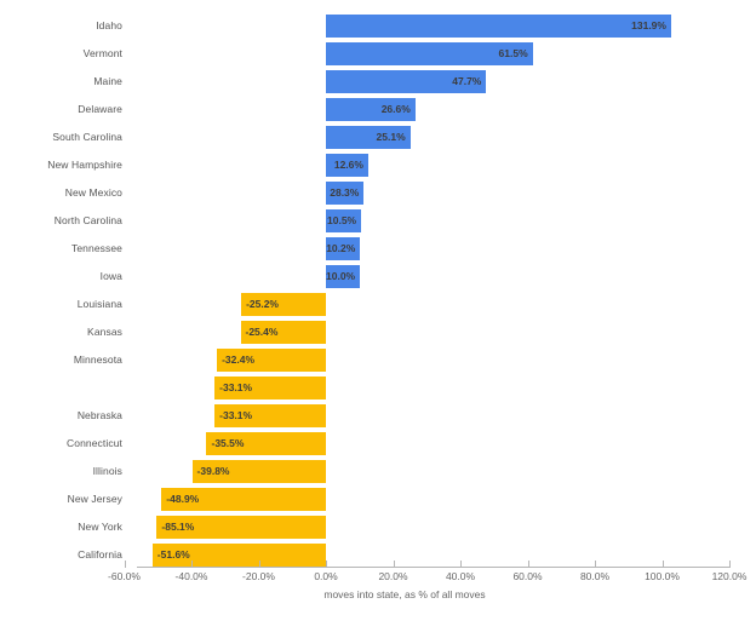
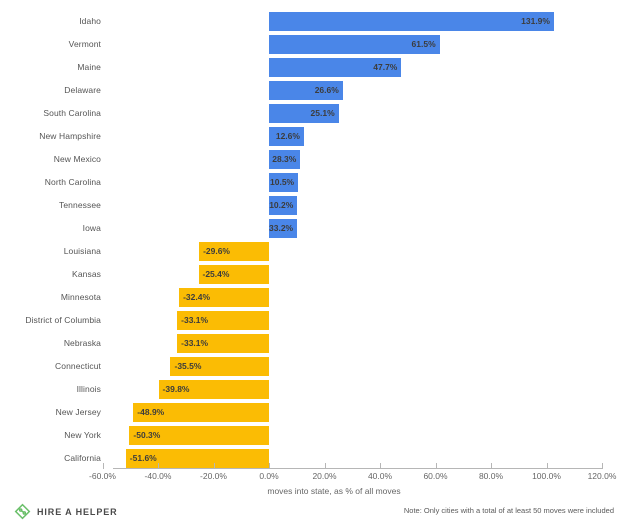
  Idaho
  131.9%
  Vermont
  61.5%
  Maine
  47.7%
  Delaware
  26.6%
  South Carolina
  25.1%
  New Hampshire
  12.6%
  New Mexico
  28.3%
  North Carolina
  10.5%
  Tennessee
  10.2%
  Iowa
- 10.0%
+ 33.2%
  Louisiana
- -25.2%
+ -29.6%
  Kansas
  -25.4%
  Minnesota
  -32.4%
+ District of Columbia
  -33.1%
  Nebraska
  -33.1%
  Connecticut
  -35.5%
  Illinois
  -39.8%
  New Jersey
  -48.9%
  New York
- -85.1%
+ -50.3%
  California
  -51.6%
  -60.0%
  -40.0%
  -20.0%
  0.0%
  20.0%
  40.0%
  60.0%
  80.0%
  100.0%
  120.0%
  moves into state, as % of all moves
+ HIRE A HELPER
+ Note: Only cities with a total of at least 50 moves were included
